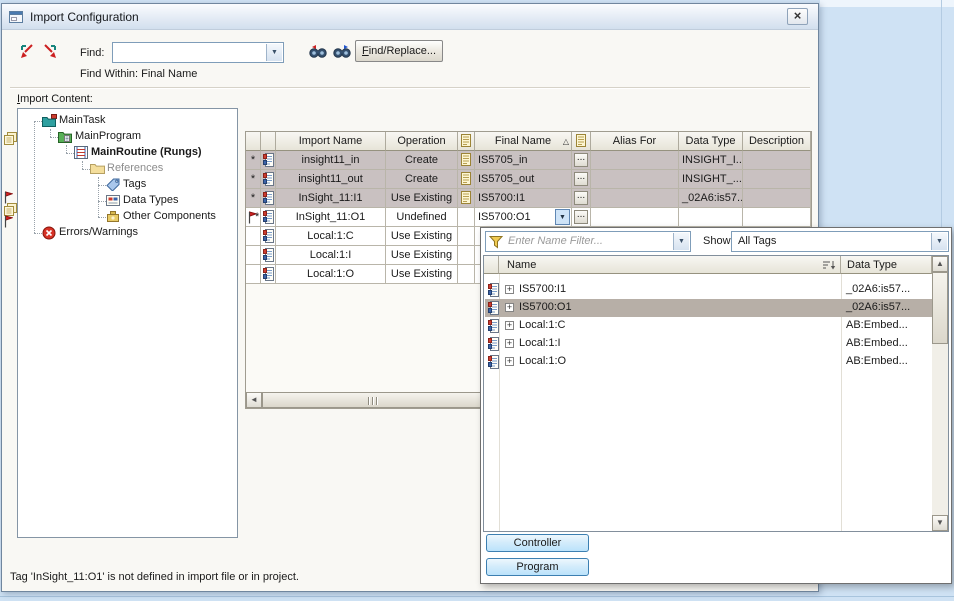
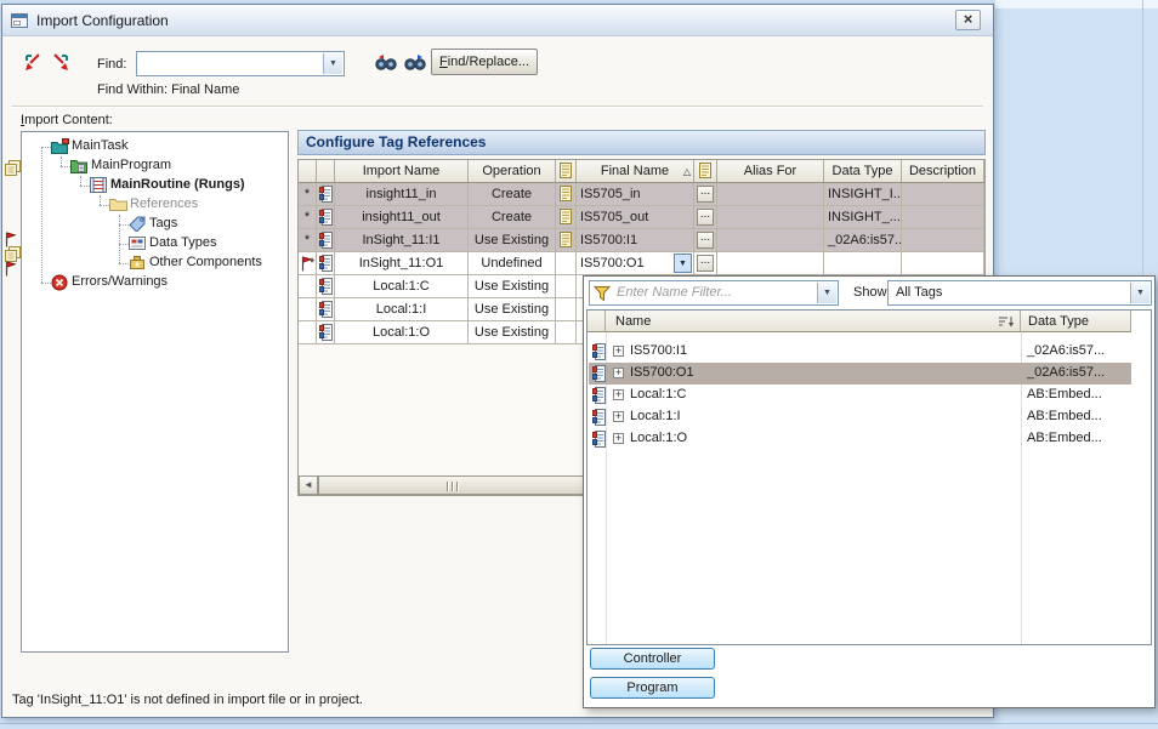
  Import Configuration
  ×
  Find:
  Find/Replace...
  Find Within: Final Name
  Import Content:
  MainTask
  MainProgram
  MainRoutine (Rungs)
  References
  Tags
  Data Types
  Other Components
  Errors/Warnings
+ Configure Tag References
  Import Name
  Operation
  Final Name
  △
  Alias For
  Data Type
  Description
  *
  insight11_in
  Create
  IS5705_in
  ...
  INSIGHT_I..
  *
  insight11_out
  Create
  IS5705_out
  ...
  INSIGHT_...
  *
  InSight_11:I1
  Use Existing
  IS5700:I1
  ...
  _02A6:is57..
  *
  InSight_11:O1
  Undefined
  IS5700:O1
  ...
  Local:1:C
  Use Existing
  Local:1:I
  Use Existing
  Local:1:O
  Use Existing
  ◄
  Tag 'InSight_11:O1' is not defined in import file or in project.
  Enter Name Filter...
  Show
  All Tags
  Name
  Data Type
  +
  IS5700:I1
  _02A6:is57...
  +
  IS5700:O1
  _02A6:is57...
  +
  Local:1:C
  AB:Embed...
  +
  Local:1:I
  AB:Embed...
  +
  Local:1:O
  AB:Embed...
- ▲
- ▼
  Controller
  Program
